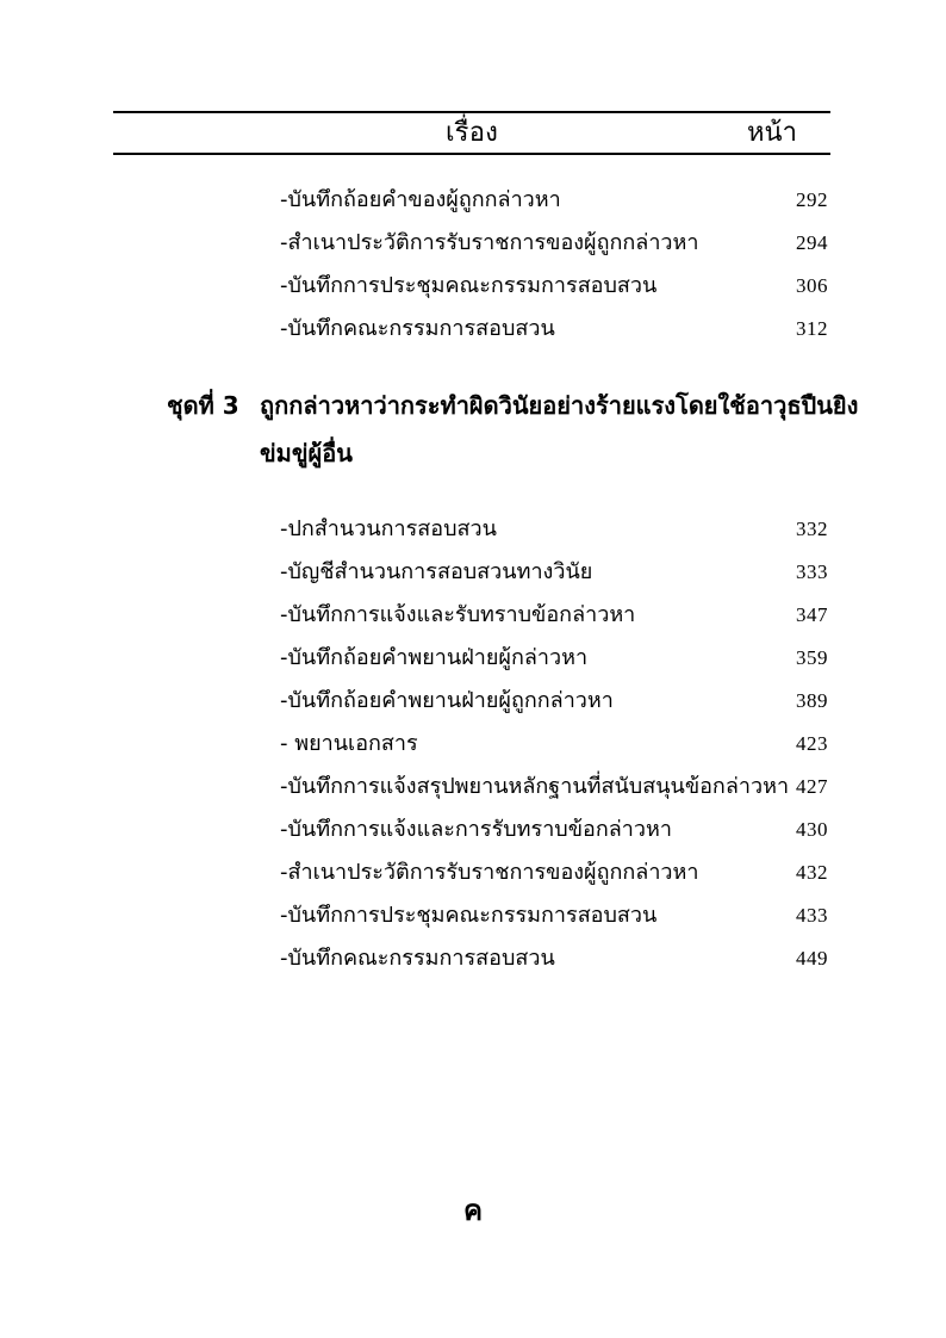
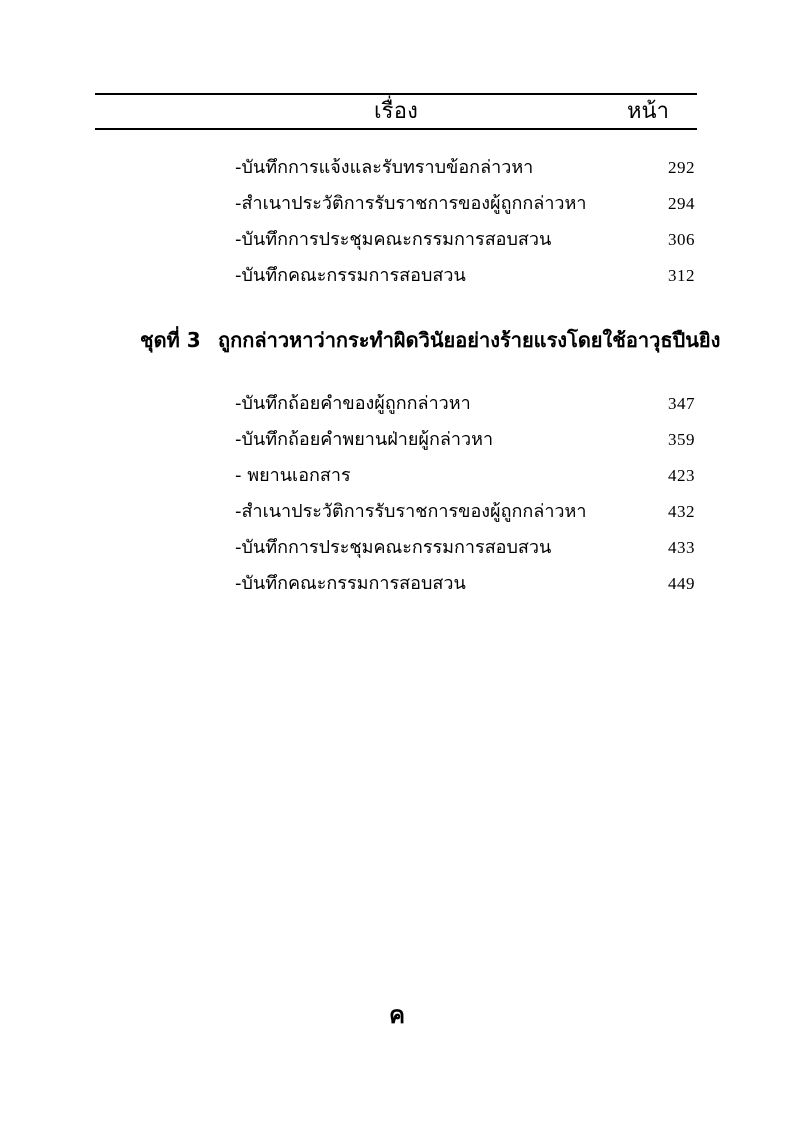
  เรื่อง
  หน้า
- -บันทึกถ้อยคำของผู้ถูกกล่าวหา
+ -บันทึกการแจ้งและรับทราบข้อกล่าวหา
  292
  -สำเนาประวัติการรับราชการของผู้ถูกกล่าวหา
  294
  -บันทึกการประชุมคณะกรรมการสอบสวน
  306
  -บันทึกคณะกรรมการสอบสวน
  312
  ชุดที่ 3
  ถูกกล่าวหาว่ากระทำผิดวินัยอย่างร้ายแรงโดยใช้อาวุธปืนยิง
- ข่มขู่ผู้อื่น
- -ปกสำนวนการสอบสวน
- 332
- -บัญชีสำนวนการสอบสวนทางวินัย
- 333
- -บันทึกการแจ้งและรับทราบข้อกล่าวหา
+ -บันทึกถ้อยคำของผู้ถูกกล่าวหา
  347
  -บันทึกถ้อยคำพยานฝ่ายผู้กล่าวหา
  359
- -บันทึกถ้อยคำพยานฝ่ายผู้ถูกกล่าวหา
- 389
  - พยานเอกสาร
  423
- -บันทึกการแจ้งสรุปพยานหลักฐานที่สนับสนุนข้อกล่าวหา
- 427
- -บันทึกการแจ้งและการรับทราบข้อกล่าวหา
- 430
  -สำเนาประวัติการรับราชการของผู้ถูกกล่าวหา
  432
  -บันทึกการประชุมคณะกรรมการสอบสวน
  433
  -บันทึกคณะกรรมการสอบสวน
  449
  ค
